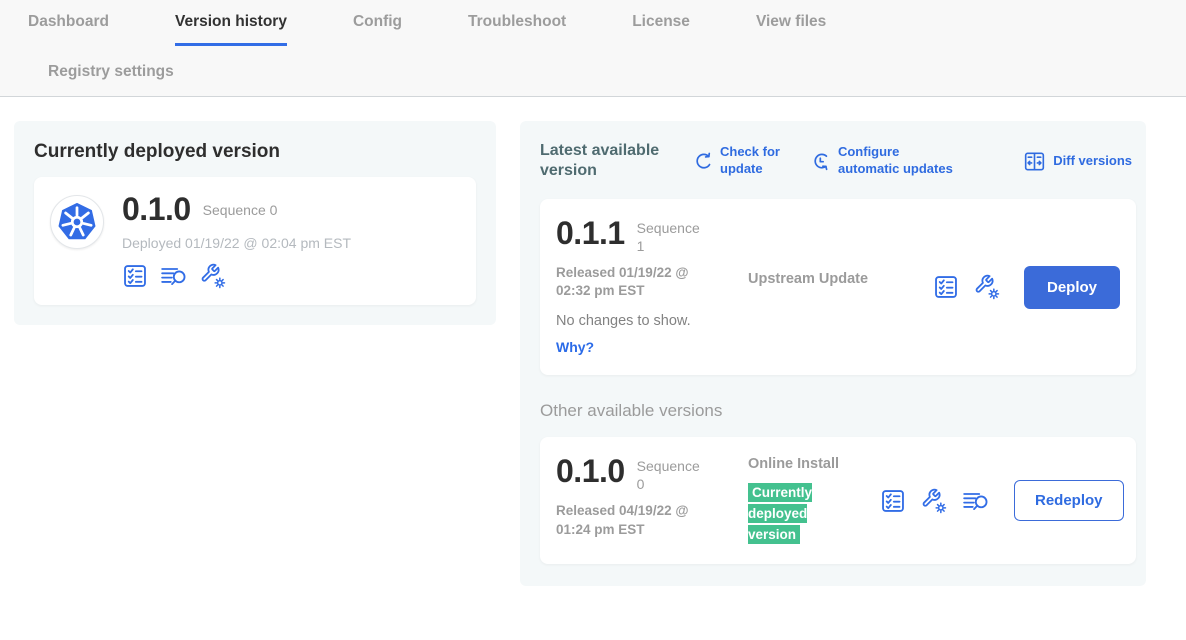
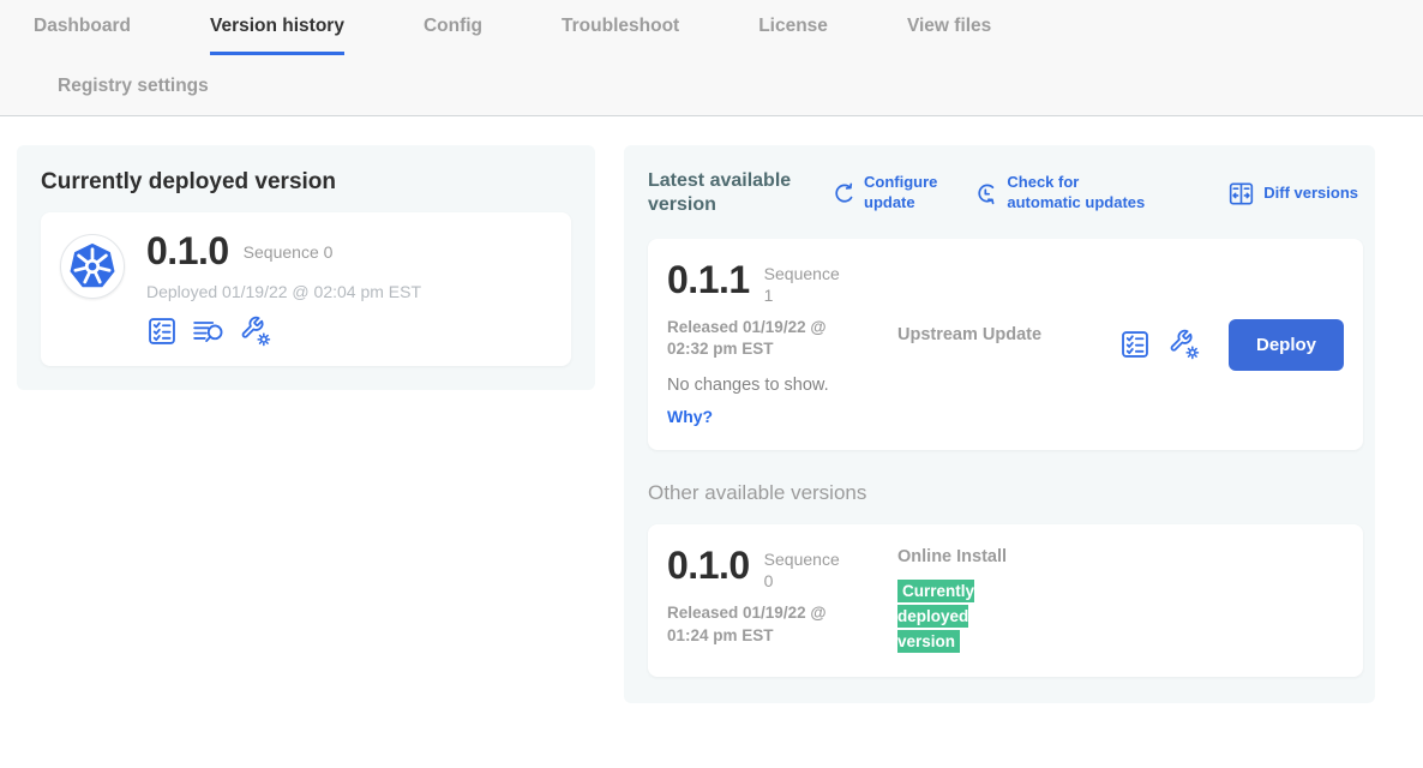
  Dashboard
  Version history
  Config
  Troubleshoot
  License
  View files
  Registry settings
  Currently deployed version
  0.1.0
  Sequence 0
  Deployed 01/19/22 @ 02:04 pm EST
  Latest available version
- Check for
+ Configure
  update
- Configure
+ Check for
  automatic updates
  Diff versions
  0.1.1
  Sequence 1
  Released 01/19/22 @ 02:32 pm EST
  No changes to show.
  Why?
  Upstream Update
  Deploy
  Other available versions
  0.1.0
  Sequence 0
- Released 04/19/22 @ 01:24 pm EST
+ Released 01/19/22 @ 01:24 pm EST
  Online Install
  Currently deployed version
- Redeploy
